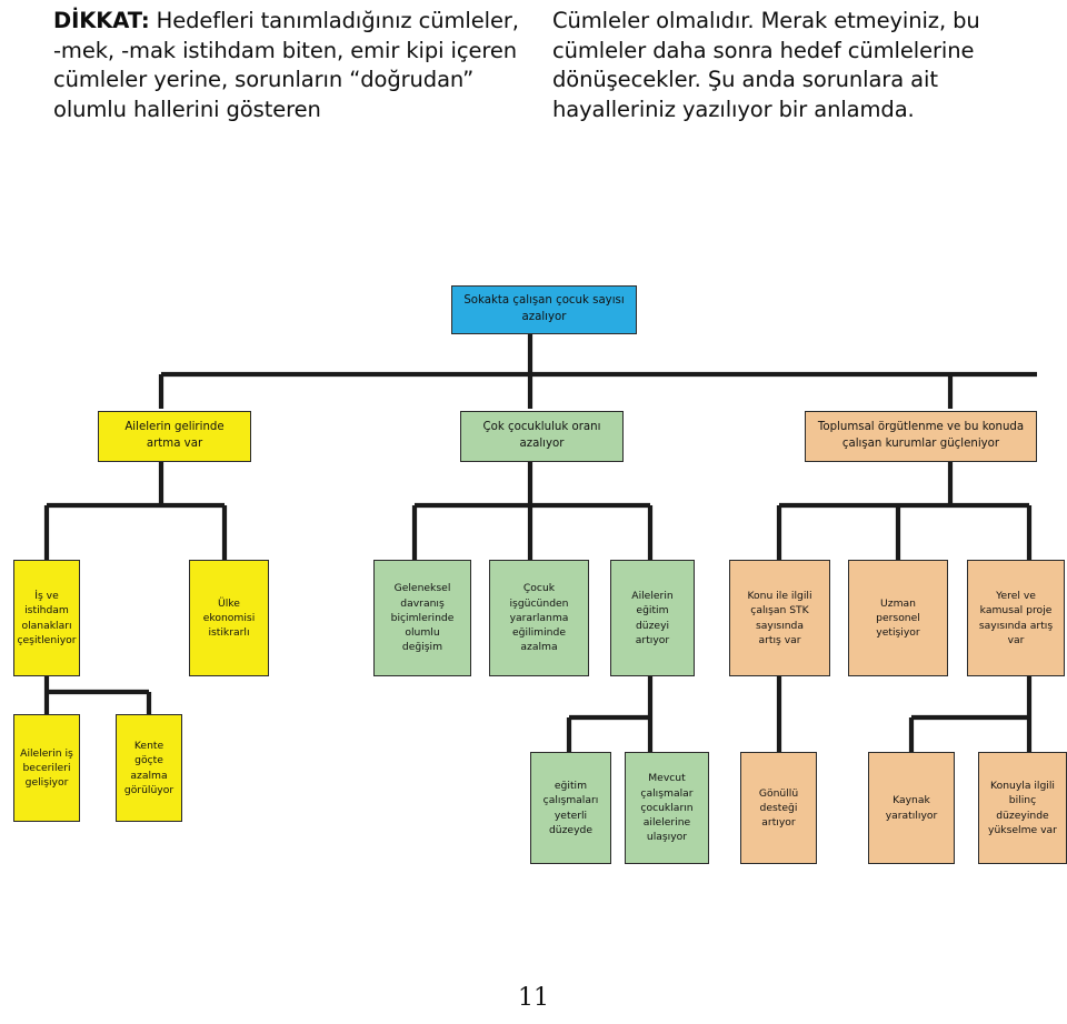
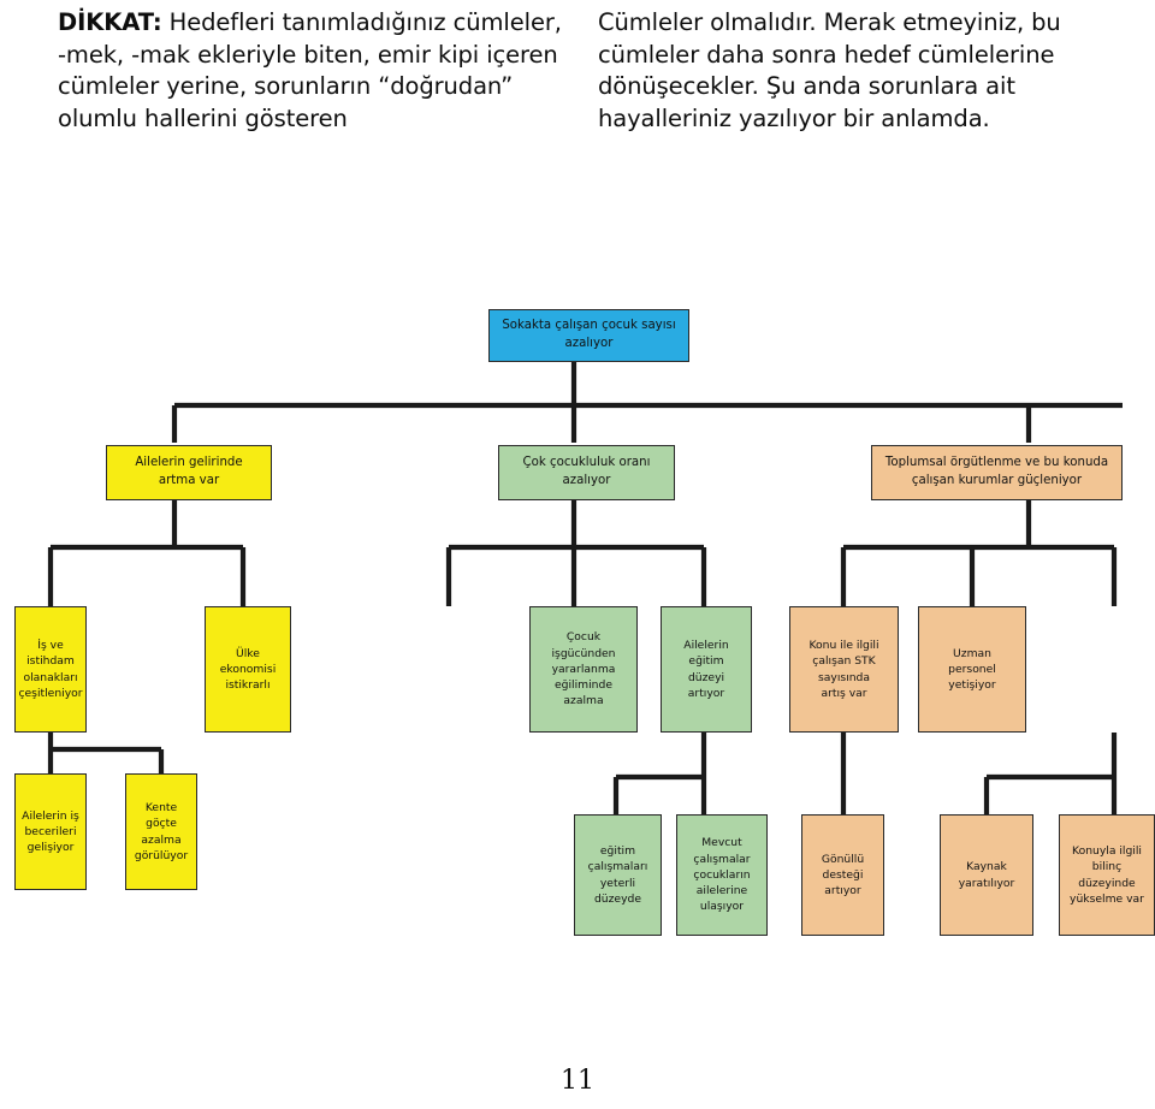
- DİKKAT: Hedefleri tanımladığınız cümleler, -mek, -mak istihdam biten, emir kipi içeren cümleler yerine, sorunların “doğrudan” olumlu hallerini gösteren
+ DİKKAT: Hedefleri tanımladığınız cümleler, -mek, -mak ekleriyle biten, emir kipi içeren cümleler yerine, sorunların “doğrudan” olumlu hallerini gösteren
  Cümleler olmalıdır. Merak etmeyiniz, bu cümleler daha sonra hedef cümlelerine dönüşecekler. Şu anda sorunlara ait hayalleriniz yazılıyor bir anlamda.
  Sokakta çalışan çocuk sayısı
  azalıyor
  Ailelerin gelirinde
  artma var
  Çok çocukluluk oranı
  azalıyor
  Toplumsal örgütlenme ve bu konuda
  çalışan kurumlar güçleniyor
  İş ve
  istihdam
  olanakları
  çeşitleniyor
  Ülke
  ekonomisi
  istikrarlı
- Geleneksel
- davranış
- biçimlerinde
- olumlu
- değişim
  Çocuk
  işgücünden
  yararlanma
  eğiliminde
  azalma
  Ailelerin
  eğitim
  düzeyi
  artıyor
  Konu ile ilgili
  çalışan STK
  sayısında
  artış var
  Uzman
  personel
  yetişiyor
- Yerel ve
- kamusal proje
- sayısında artış
- var
  Ailelerin iş
  becerileri
  gelişiyor
  Kente
  göçte
  azalma
  görülüyor
  eğitim
  çalışmaları
  yeterli
  düzeyde
  Mevcut
  çalışmalar
  çocukların
  ailelerine
  ulaşıyor
  Gönüllü
  desteği
  artıyor
  Kaynak
  yaratılıyor
  Konuyla ilgili
  bilinç
  düzeyinde
  yükselme var
  11
